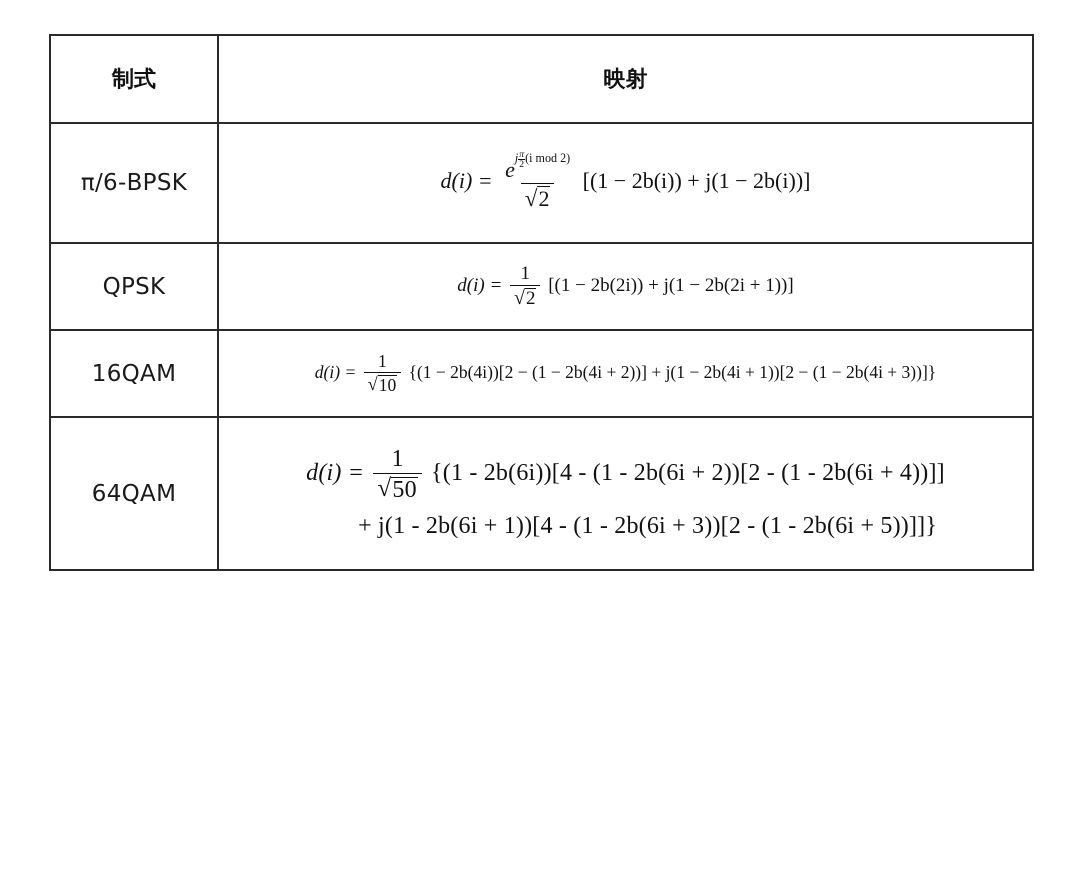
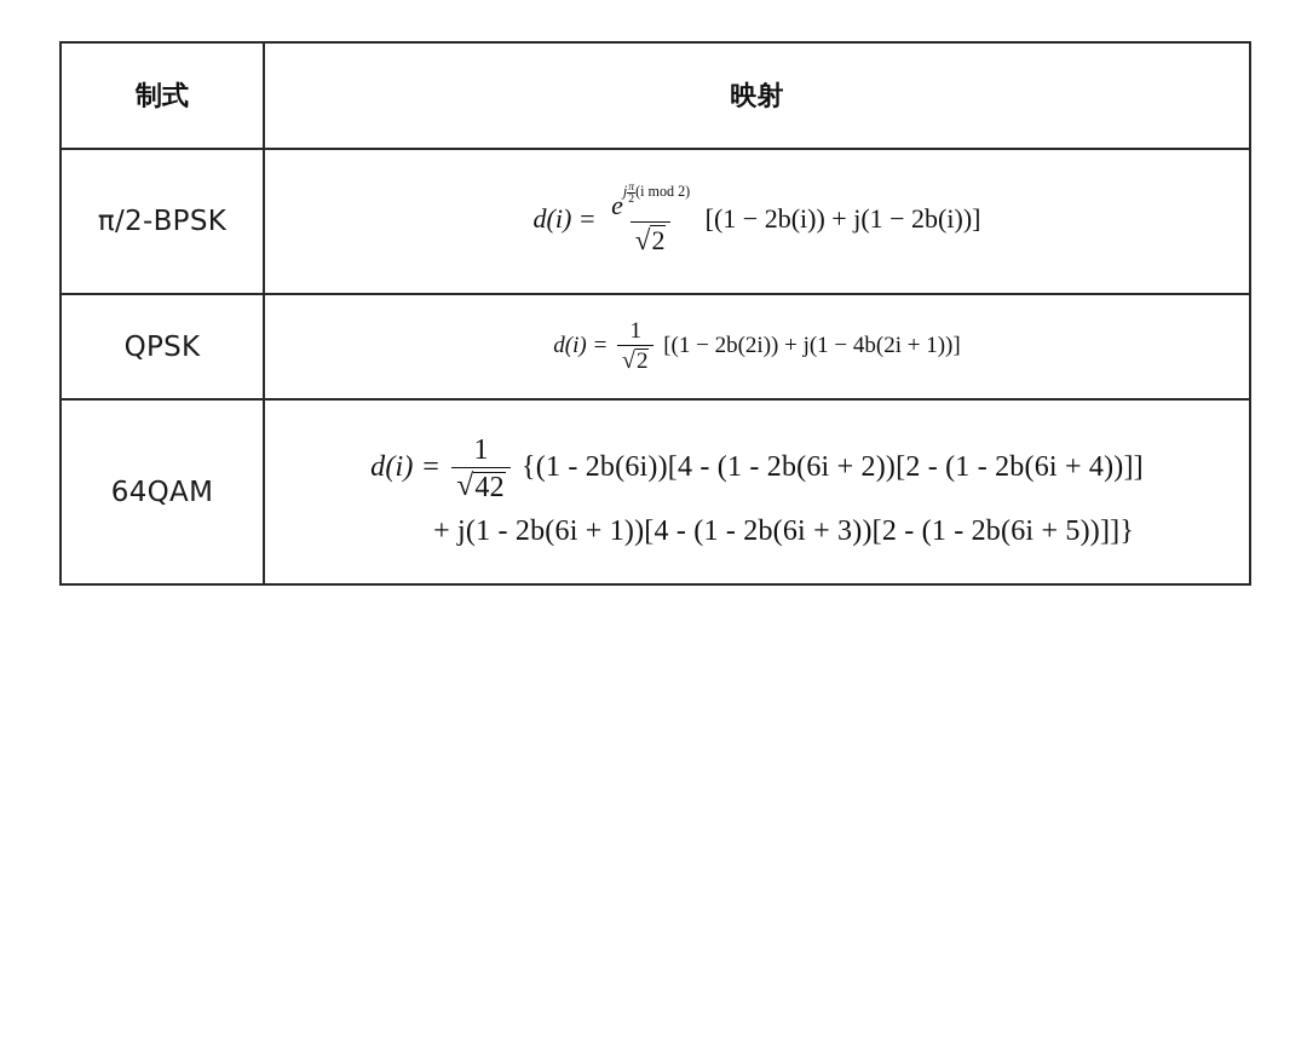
  制式	映射
- π/6-BPSK	d(i) = ejπ2(i mod 2) √2 [(1 − 2b(i)) + j(1 − 2b(i))]
+ π/2-BPSK	d(i) = ejπ2(i mod 2) √2 [(1 − 2b(i)) + j(1 − 2b(i))]
- QPSK	d(i) = 1 √2 [(1 − 2b(2i)) + j(1 − 2b(2i + 1))]
+ QPSK	d(i) = 1 √2 [(1 − 2b(2i)) + j(1 − 4b(2i + 1))]
- 16QAM	d(i) = 1 √10 {(1 − 2b(4i))[2 − (1 − 2b(4i + 2))] + j(1 − 2b(4i + 1))[2 − (1 − 2b(4i + 3))]}
- 64QAM	d(i) = 1 √50 {(1 - 2b(6i))[4 - (1 - 2b(6i + 2))[2 - (1 - 2b(6i + 4))]] + j(1 - 2b(6i + 1))[4 - (1 - 2b(6i + 3))[2 - (1 - 2b(6i + 5))]]}
+ 64QAM	d(i) = 1 √42 {(1 - 2b(6i))[4 - (1 - 2b(6i + 2))[2 - (1 - 2b(6i + 4))]] + j(1 - 2b(6i + 1))[4 - (1 - 2b(6i + 3))[2 - (1 - 2b(6i + 5))]]}
